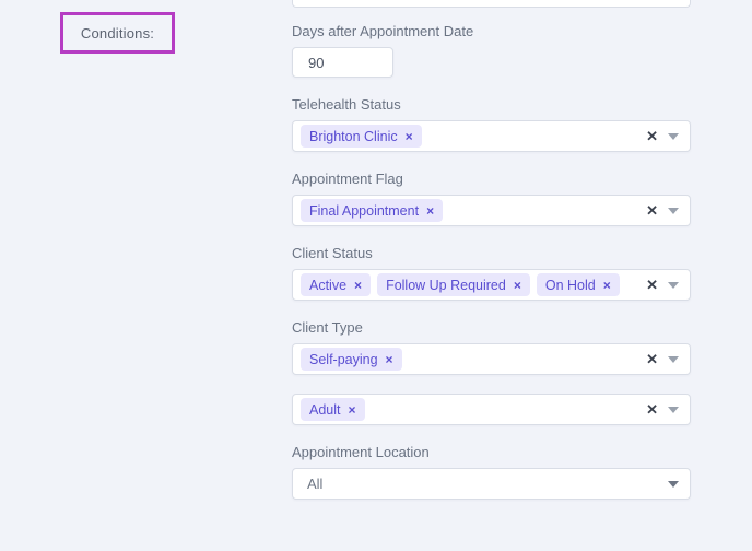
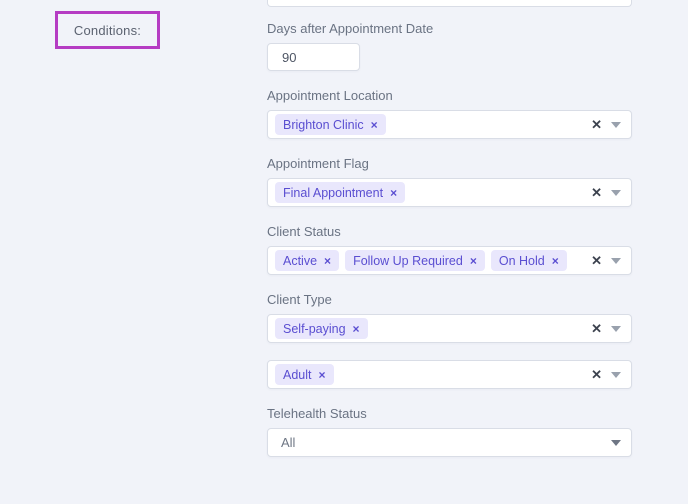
  Conditions:
  Days after Appointment Date
  90
- Telehealth Status
+ Appointment Location
  Brighton Clinic
  ×
  ✕
  Appointment Flag
  Final Appointment
  ×
  ✕
  Client Status
  Active
  ×
  Follow Up Required
  ×
  On Hold
  ×
  ✕
  Client Type
  Self-paying
  ×
  ✕
  Adult
  ×
  ✕
- Appointment Location
+ Telehealth Status
  All
